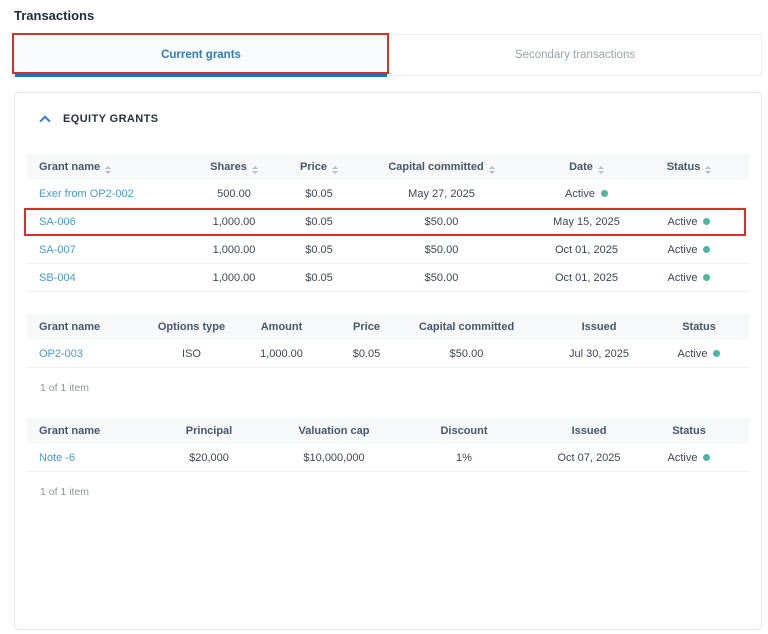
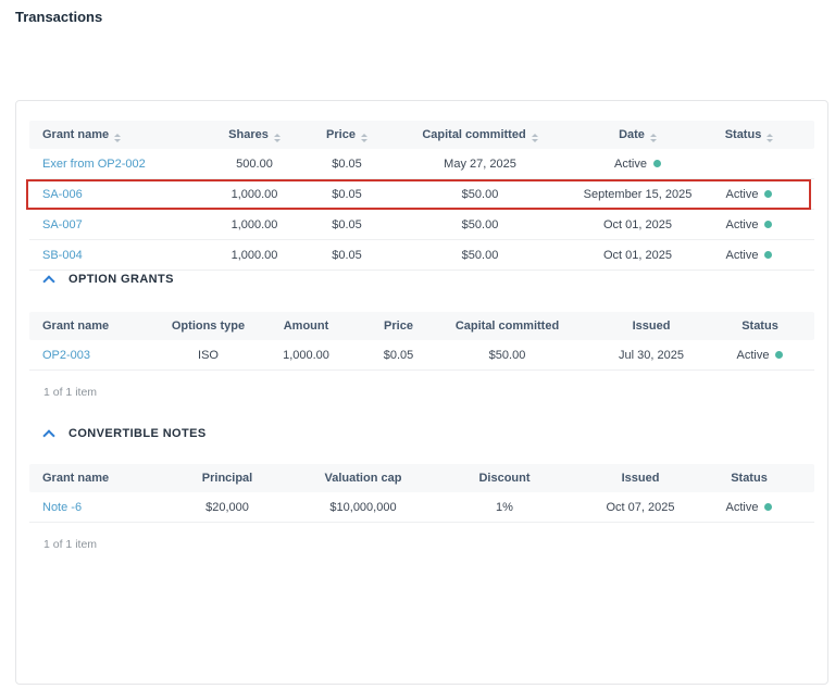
  Transactions
- Current grants
- Secondary transactions
- EQUITY GRANTS
  Grant name
  Shares
  Price
  Capital committed
  Date
  Status
  Exer from OP2-002
  500.00
  $0.05
  May 27, 2025
  Active
  SA-006
  1,000.00
  $0.05
  $50.00
- May 15, 2025
+ September 15, 2025
  Active
  SA-007
  1,000.00
  $0.05
  $50.00
  Oct 01, 2025
  Active
  SB-004
  1,000.00
  $0.05
  $50.00
  Oct 01, 2025
  Active
+ OPTION GRANTS
  Grant name
  Options type
  Amount
  Price
  Capital committed
  Issued
  Status
  OP2-003
  ISO
  1,000.00
  $0.05
  $50.00
  Jul 30, 2025
  Active
  1 of 1 item
+ CONVERTIBLE NOTES
  Grant name
  Principal
  Valuation cap
  Discount
  Issued
  Status
  Note -6
  $20,000
  $10,000,000
  1%
  Oct 07, 2025
  Active
  1 of 1 item
